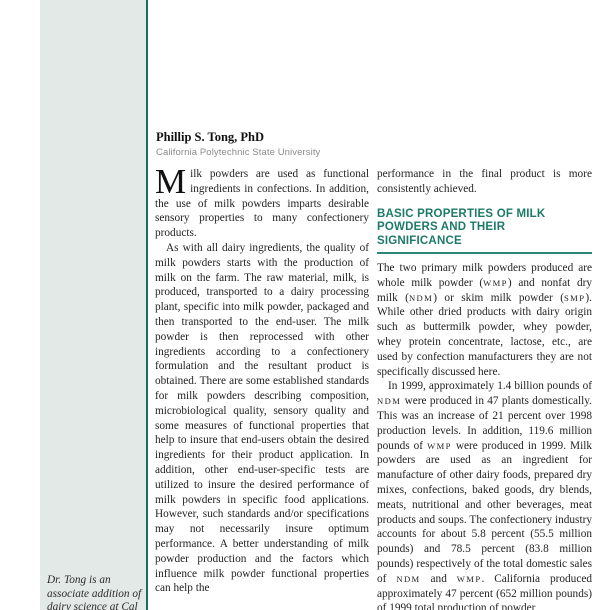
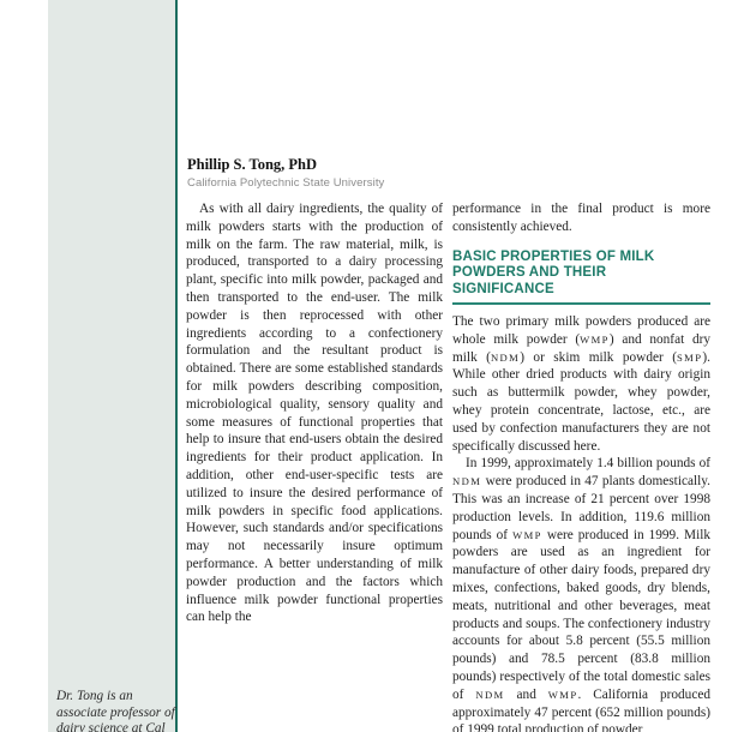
  Phillip S. Tong, PhD
  California Polytechnic State University
- M
- ilk powders are used as functional ingredients in confections. In addition, the use of milk powders imparts desirable sensory properties to many confectionery products.
  As with all dairy ingredients, the quality of milk powders starts with the production of milk on the farm. The raw material, milk, is produced, transported to a dairy processing plant, specific into milk powder, packaged and then transported to the end-user. The milk powder is then reprocessed with other ingredients according to a confectionery formulation and the resultant product is obtained. There are some established standards for milk powders describing composition, microbiological quality, sensory quality and some measures of functional properties that help to insure that end-users obtain the desired ingredients for their product application. In addition, other end-user-specific tests are utilized to insure the desired performance of milk powders in specific food applications. However, such standards and/or specifications may not necessarily insure optimum performance. A better understanding of milk powder production and the factors which influence milk powder functional properties can help the
  performance in the final product is more consistently achieved.
  BASIC PROPERTIES OF MILK
  POWDERS AND THEIR SIGNIFICANCE
  The two primary milk powders produced are whole milk powder (WMP) and nonfat dry milk (NDM) or skim milk powder (SMP). While other dried products with dairy origin such as buttermilk powder, whey powder, whey protein concentrate, lactose, etc., are used by confection manufacturers they are not specifically discussed here.
  In 1999, approximately 1.4 billion pounds of NDM were produced in 47 plants domestically. This was an increase of 21 percent over 1998 production levels. In addition, 119.6 million pounds of WMP were produced in 1999. Milk powders are used as an ingredient for manufacture of other dairy foods, prepared dry mixes, confections, baked goods, dry blends, meats, nutritional and other beverages, meat products and soups. The confectionery industry accounts for about 5.8 percent (55.5 million pounds) and 78.5 percent (83.8 million pounds) respectively of the total domestic sales of NDM and WMP. California produced approximately 47 percent (652 million pounds) of 1999 total production of powder
- Dr. Tong is an associate addition of dairy science at Cal
+ Dr. Tong is an associate professor of dairy science at Cal
